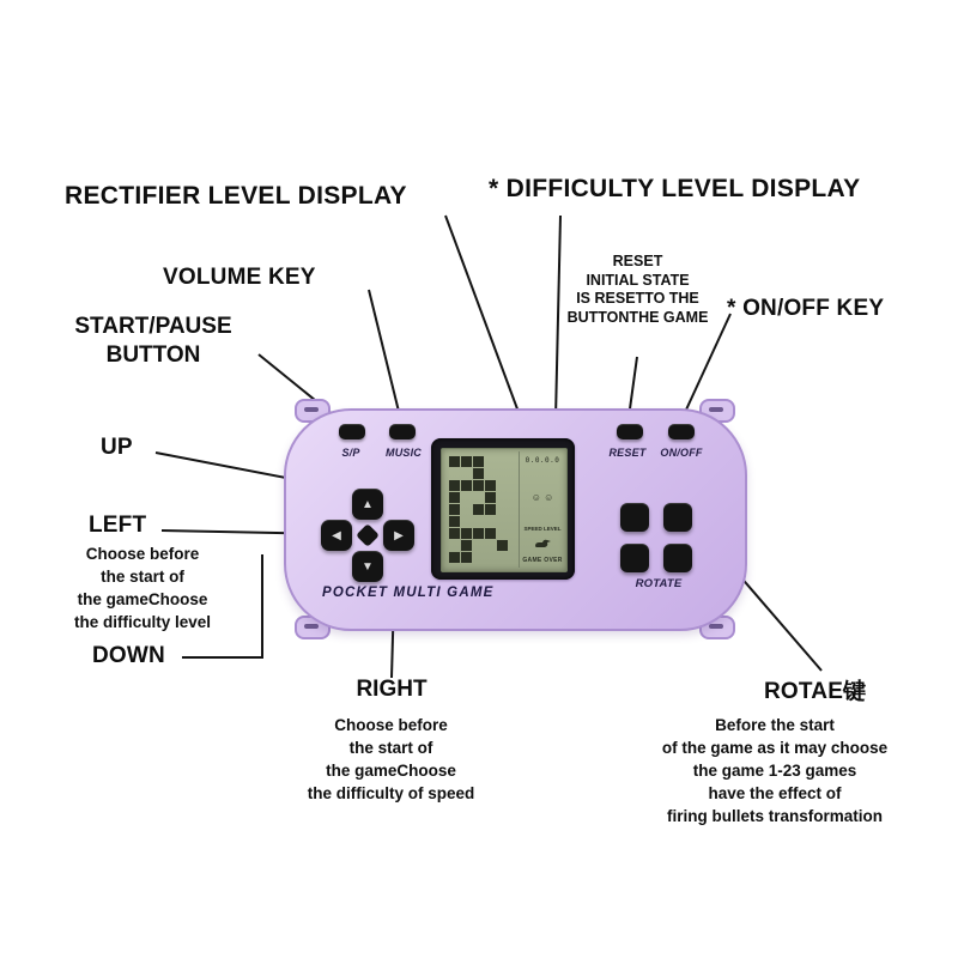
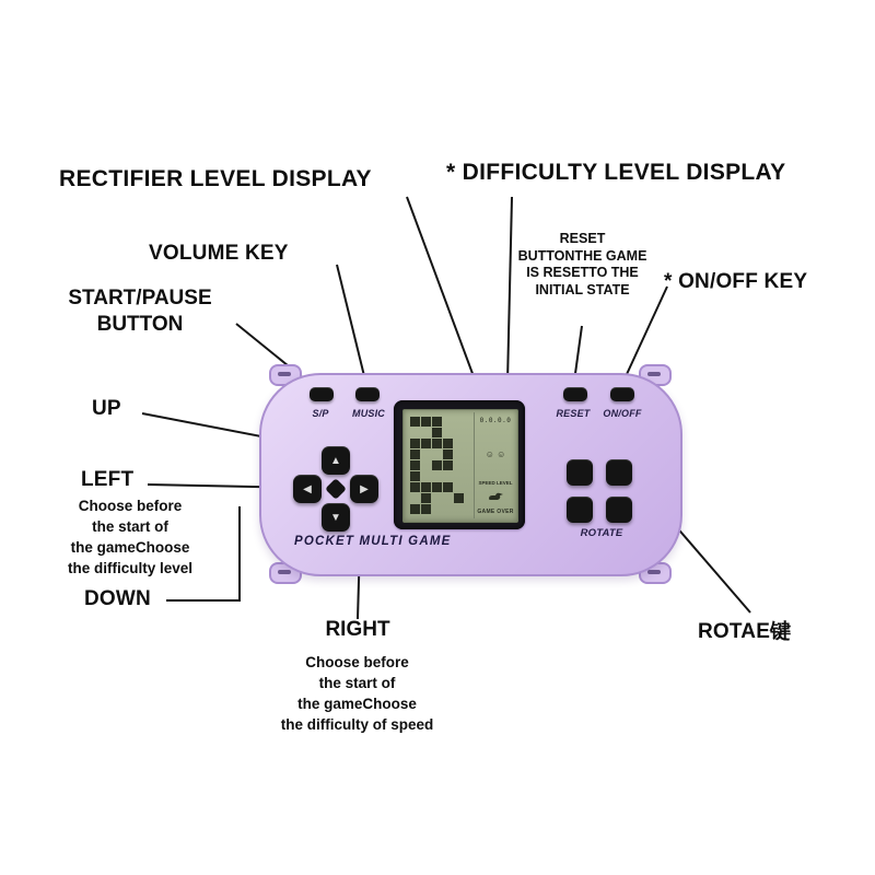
  RECTIFIER LEVEL DISPLAY
  * DIFFICULTY LEVEL DISPLAY
  VOLUME KEY
  START/PAUSE
  BUTTON
  RESET
- INITIAL STATE
+ BUTTONTHE GAME
  IS RESETTO THE
- BUTTONTHE GAME
+ INITIAL STATE
  * ON/OFF KEY
  UP
  LEFT
  Choose before
  the start of
  the gameChoose
  the difficulty level
  DOWN
  RIGHT
  Choose before
  the start of
  the gameChoose
  the difficulty of speed
  ROTAE键
- Before the start
- of the game as it may choose
- the game 1-23 games
- have the effect of
- firing bullets transformation
  S/P
  MUSIC
  RESET
  ON/OFF
  ☺ ☺
  ▲
  ◀
  ▶
  ▼
  ROTATE
  POCKET MULTI GAME
